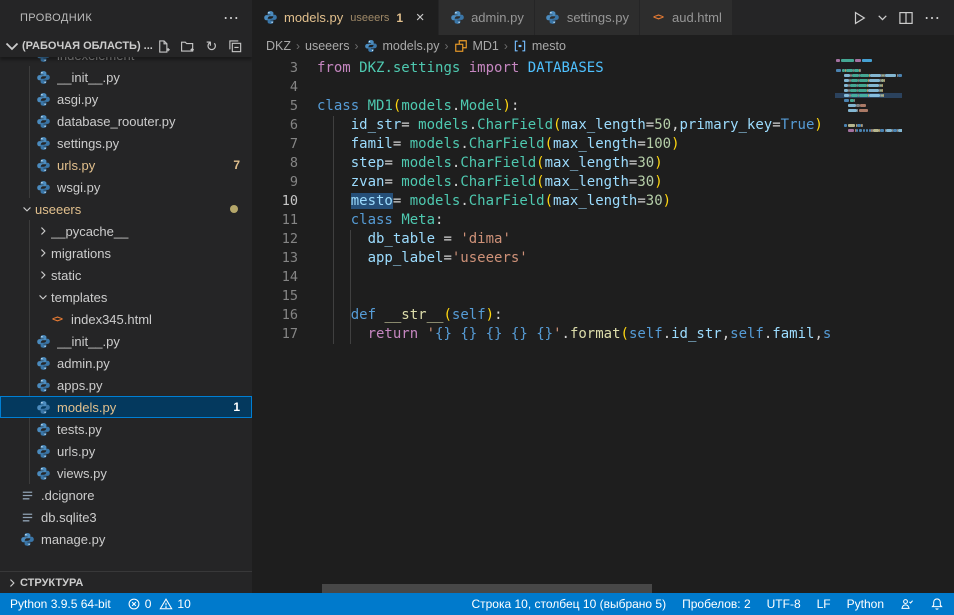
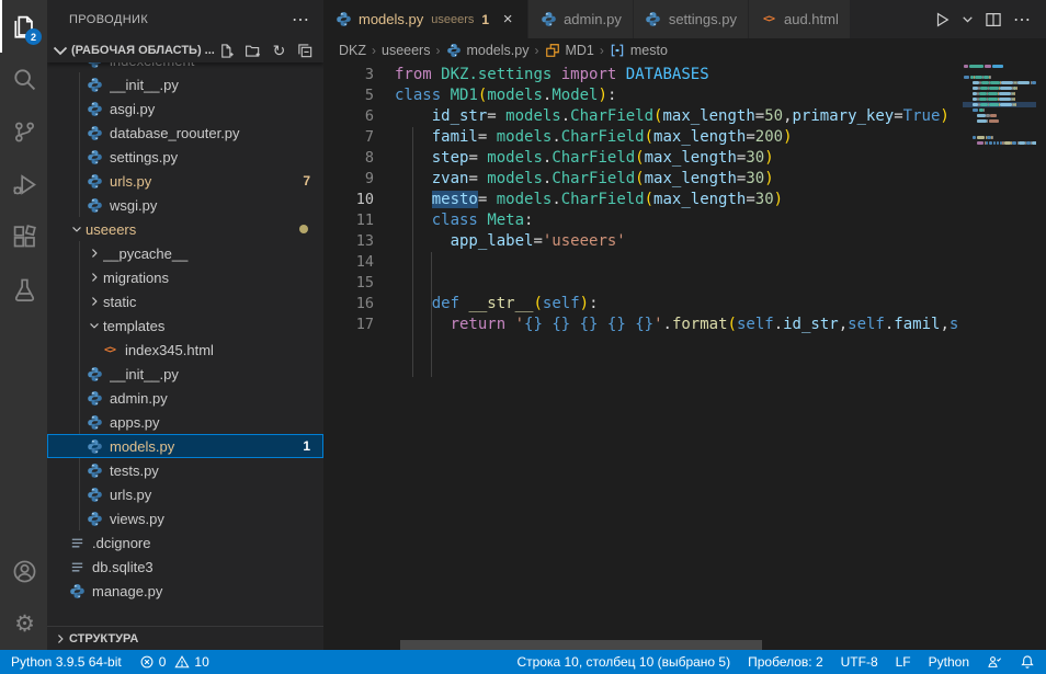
+ 2
+ ⚙
  ПРОВОДНИК
  ⋯
  (РАБОЧАЯ ОБЛАСТЬ) ...
  ↻
  __init__.py
  asgi.py
  database_roouter.py
  settings.py
  urls.py
  7
  wsgi.py
  useeers
  __pycache__
  migrations
  static
  templates
  <>
  index345.html
  __init__.py
  admin.py
  apps.py
  models.py
  1
  tests.py
  urls.py
  views.py
  .dcignore
  db.sqlite3
  manage.py
  СТРУКТУРА
  models.py
  useeers
  1
  ×
  admin.py
  settings.py
  <>
  aud.html
  ⋯
  DKZ
  ›
  useeers
  ›
  models.py
  ›
  MD1
  ›
  mesto
  3
  from DKZ.settings import DATABASES
- 4
  5
  class MD1(models.Model):
  6
  id_str= models.CharField(max_length=50,primary_key=True)
  7
- famil= models.CharField(max_length=100)
+ famil= models.CharField(max_length=200)
  8
  step= models.CharField(max_length=30)
  9
  zvan= models.CharField(max_length=30)
  10
  mesto= models.CharField(max_length=30)
  11
  class Meta:
- 12
- db_table = 'dima'
  13
  app_label='useeers'
  14
  15
  16
  def __str__(self):
  17
  return '{} {} {} {} {}'.format(self.id_str,self.famil,s
  Python 3.9.5 64-bit
  0
  10
  Строка 10, столбец 10 (выбрано 5)
  Пробелов: 2
  UTF-8
  LF
  Python
